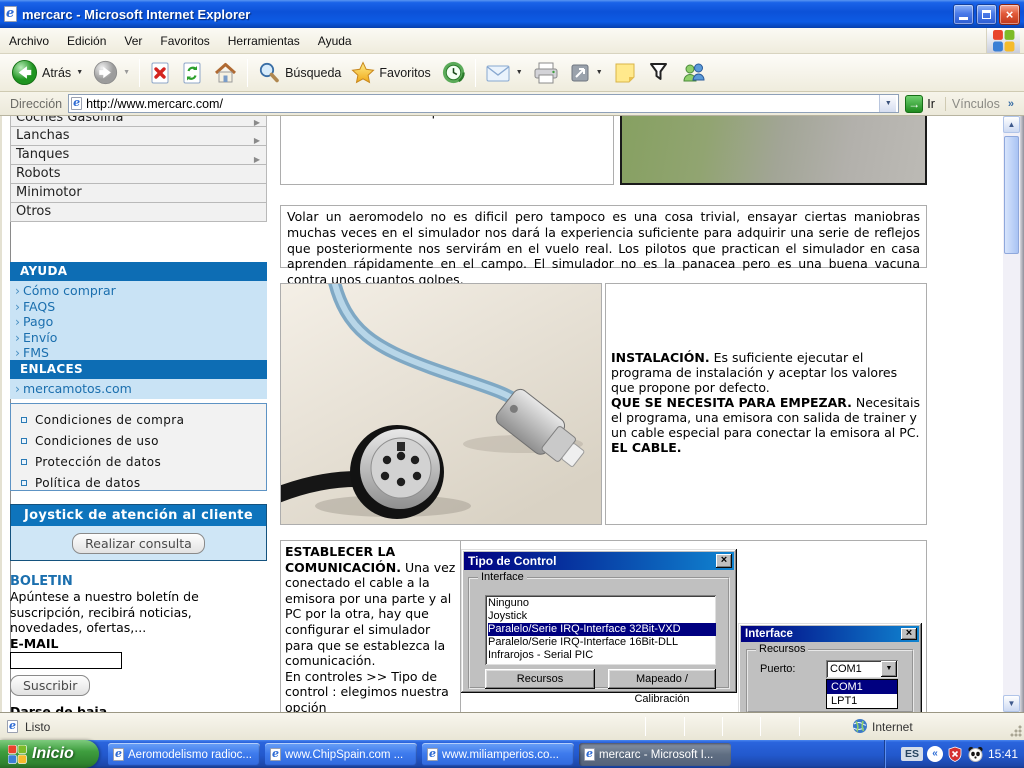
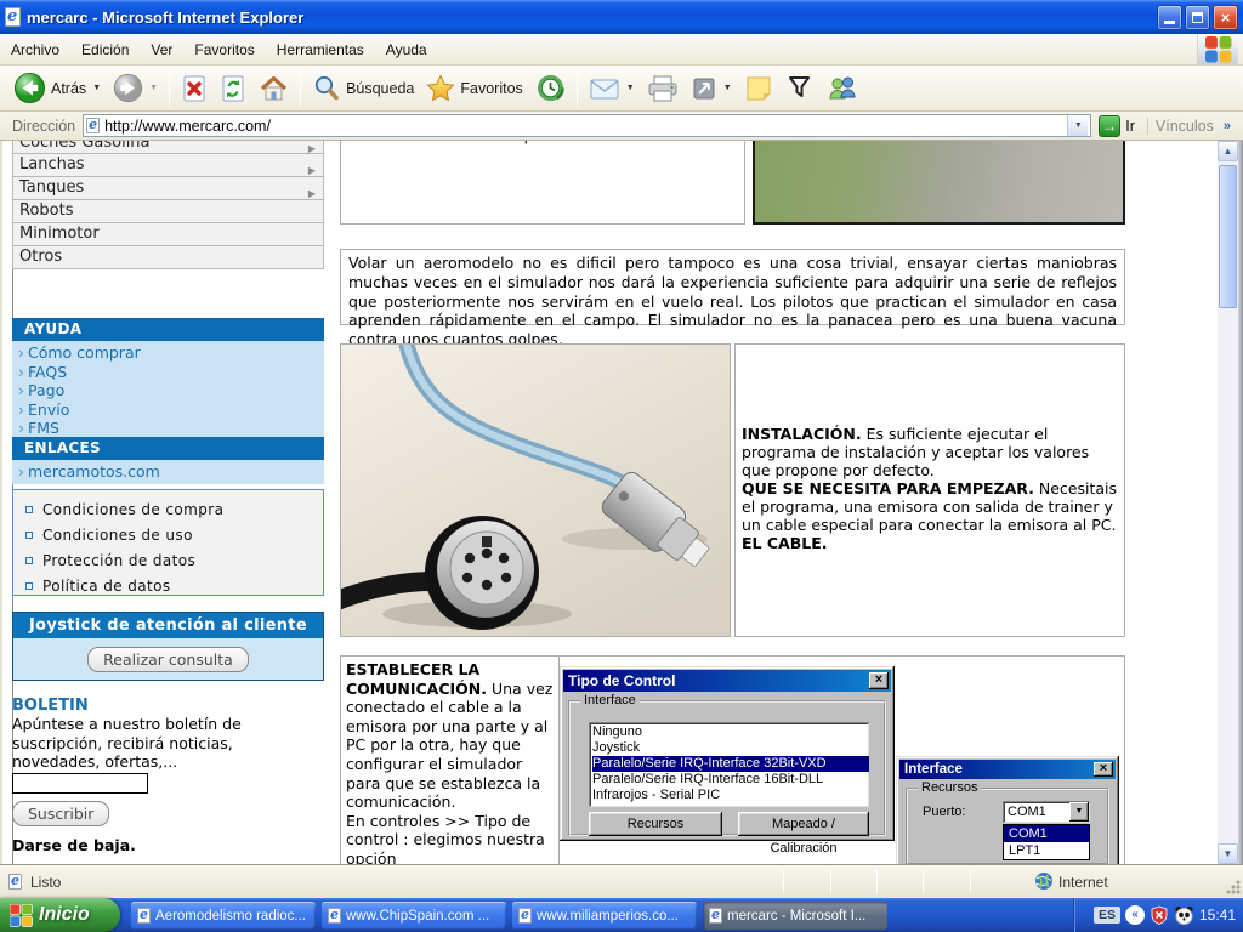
  mercarc - Microsoft Internet Explorer
  ×
  Archivo
  Edición
  Ver
  Favoritos
  Herramientas
  Ayuda
  Atrás
  Búsqueda
  Favoritos
  Dirección
  http://www.mercarc.com/
  →
  Ir
  Vínculos
  »
  Coches Gasolina
  ▶
  Lanchas
  ▶
  Tanques
  ▶
  Robots
  Minimotor
  Otros
  AYUDA
  Cómo comprar
  FAQS
  Pago
  Envío
  FMS
  ENLACES
  mercamotos.com
  Condiciones de compra
  Condiciones de uso
  Protección de datos
  Política de datos
  Joystick de atención al cliente
  Realizar consulta
  BOLETIN
  Apúntese a nuestro boletín de suscripción, recibirá noticias, novedades, ofertas,...
- E-MAIL
  Suscribir
  Darse de baja.
  Volar un aeromodelo no es dificil pero tampoco es una cosa trivial, ensayar ciertas maniobras muchas veces en el simulador nos dará la experiencia suficiente para adquirir una serie de reflejos que posteriormente nos servirám en el vuelo real. Los pilotos que practican el simulador en casa aprenden rápidamente en el campo. El simulador no es la panacea pero es una buena vacuna contra unos cuantos golpes.
  INSTALACIÓN. Es suficiente ejecutar el programa de instalación y aceptar los valores que propone por defecto.
  QUE SE NECESITA PARA EMPEZAR. Necesitais el programa, una emisora con salida de trainer y un cable especial para conectar la emisora al PC.
  EL CABLE.
  ESTABLECER LA COMUNICACIÓN. Una vez conectado el cable a la emisora por una parte y al PC por la otra, hay que configurar el simulador para que se establezca la comunicación.
  En controles >> Tipo de control : elegimos nuestra opción
  Tipo de Control
  ×
  Interface
  Ninguno
  Joystick
  Paralelo/Serie IRQ-Interface 32Bit-VXD
  Paralelo/Serie IRQ-Interface 16Bit-DLL
  Infrarojos - Serial PIC
  Recursos
  Mapeado / Calibración
  Interface
  ×
  Recursos
  Puerto:
  COM1
  COM1
  LPT1
  ▲
  ▼
  Listo
  Internet
  Inicio
  Aeromodelismo radioc...
  www.ChipSpain.com ...
  www.miliamperios.co...
  mercarc - Microsoft I...
  ES
  «
  15:41
